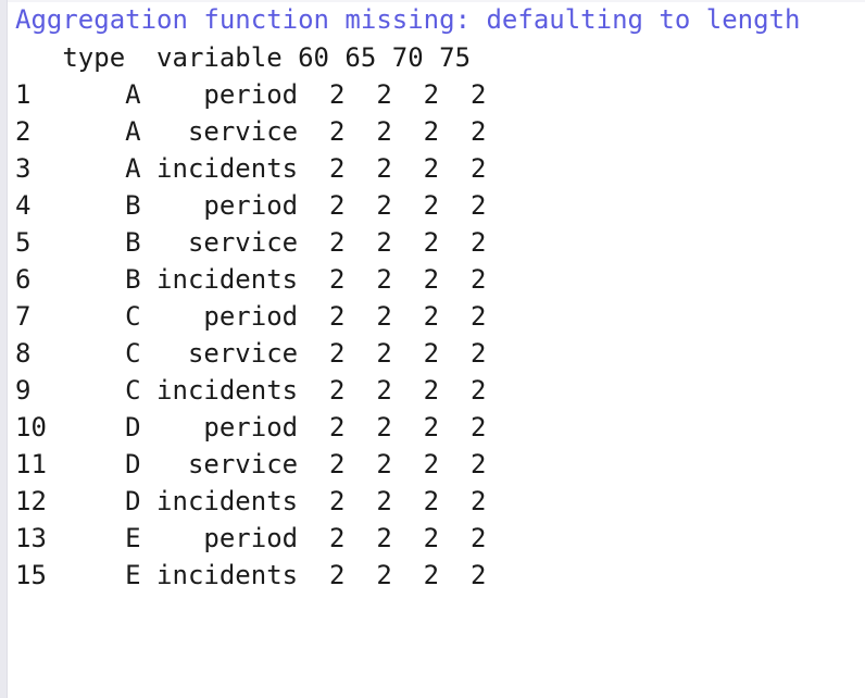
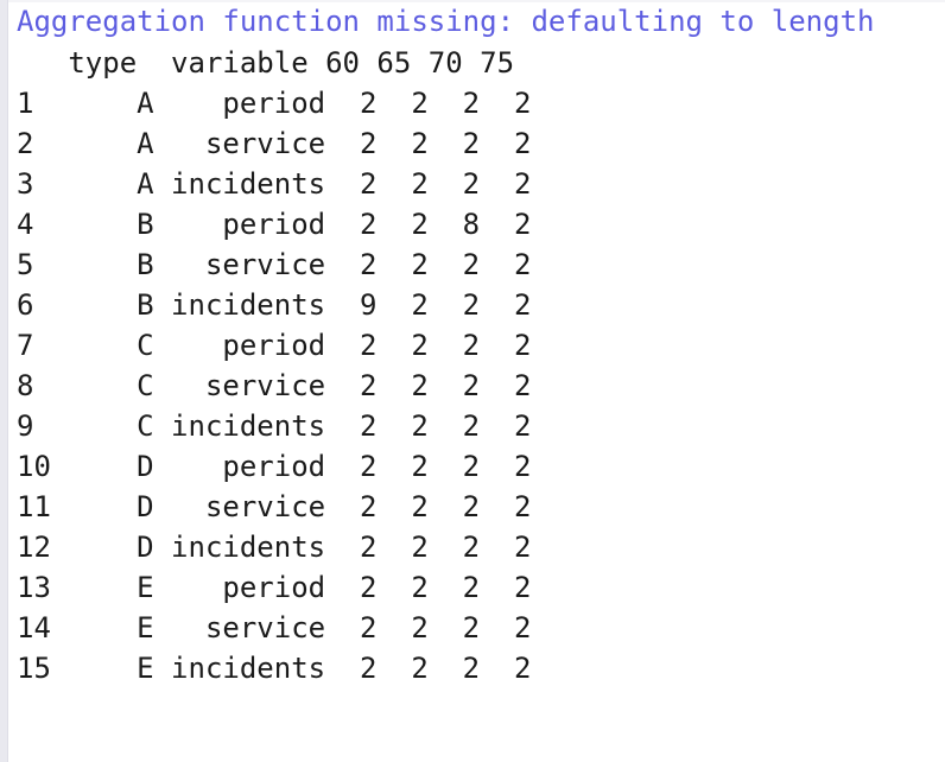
  Aggregation function missing: defaulting to length
  type variable 60 65 70 75
  1 A period 2 2 2 2
  2 A service 2 2 2 2
  3 A incidents 2 2 2 2
- 4 B period 2 2 2 2
+ 4 B period 2 2 8 2
  5 B service 2 2 2 2
- 6 B incidents 2 2 2 2
+ 6 B incidents 9 2 2 2
  7 C period 2 2 2 2
  8 C service 2 2 2 2
  9 C incidents 2 2 2 2
  10 D period 2 2 2 2
  11 D service 2 2 2 2
  12 D incidents 2 2 2 2
  13 E period 2 2 2 2
+ 14 E service 2 2 2 2
  15 E incidents 2 2 2 2
